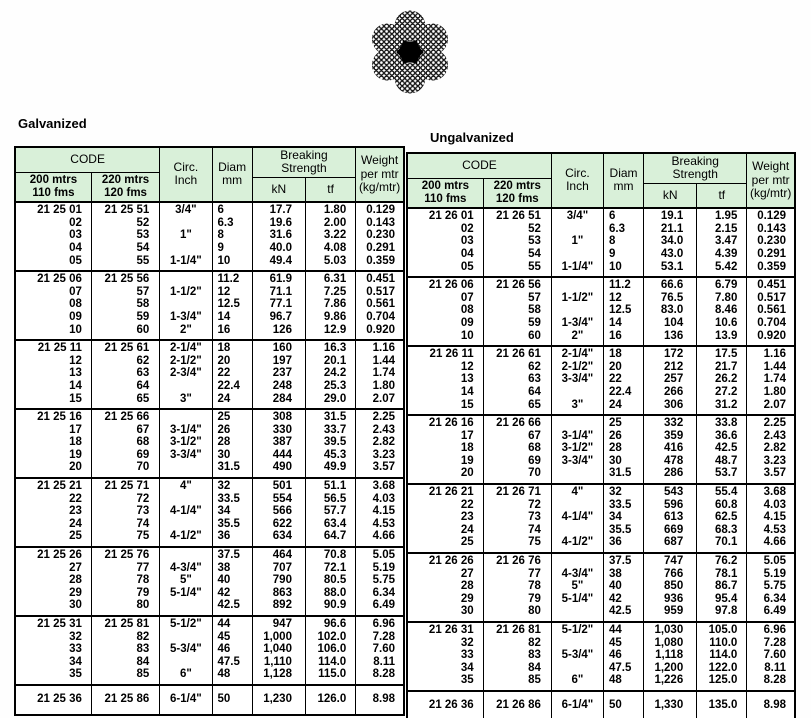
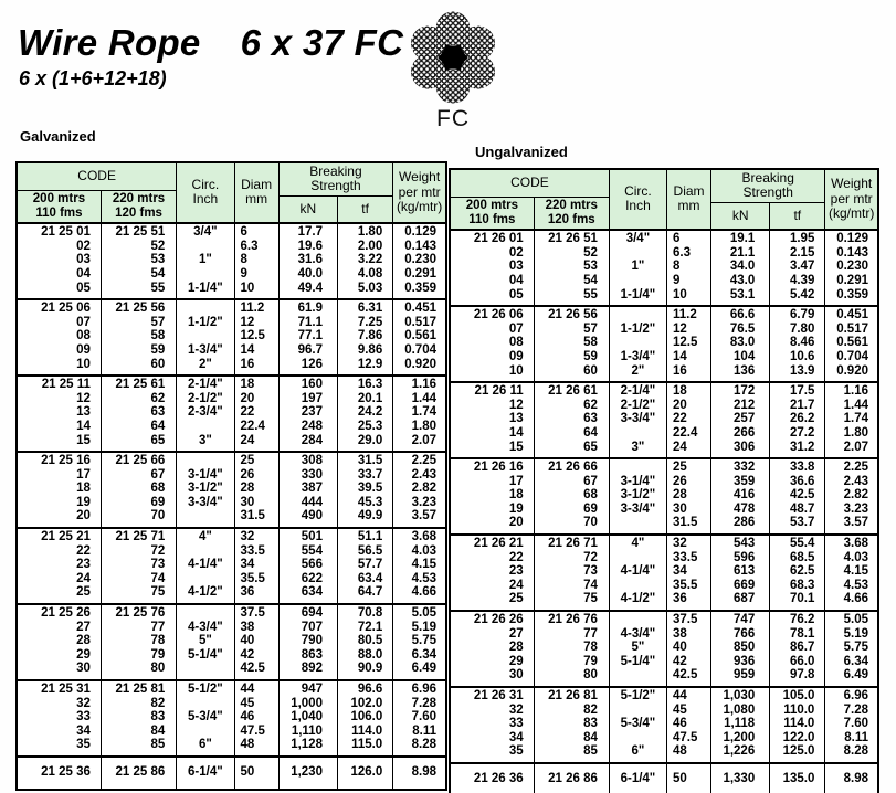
+ Wire Rope 6 x 37 FC
+ 6 x (1+6+12+18)
+ FC
  Galvanized
  Ungalvanized
  CODE	Circ. Inch	Diam mm	Breaking Strength	Weight per mtr (kg/mtr)
  200 mtrs 110 fms	220 mtrs 120 fms
  kN	tf
  21 25 01	21 25 51	3/4"	6	17.7	1.80	0.129
  02	52		6.3	19.6	2.00	0.143
  03	53	1"	8	31.6	3.22	0.230
  04	54		9	40.0	4.08	0.291
  05	55	1-1/4"	10	49.4	5.03	0.359
  21 25 06	21 25 56		11.2	61.9	6.31	0.451
  07	57	1-1/2"	12	71.1	7.25	0.517
  08	58		12.5	77.1	7.86	0.561
  09	59	1-3/4"	14	96.7	9.86	0.704
  10	60	2"	16	126	12.9	0.920
  21 25 11	21 25 61	2-1/4"	18	160	16.3	1.16
  12	62	2-1/2"	20	197	20.1	1.44
  13	63	2-3/4"	22	237	24.2	1.74
  14	64		22.4	248	25.3	1.80
  15	65	3"	24	284	29.0	2.07
  21 25 16	21 25 66		25	308	31.5	2.25
  17	67	3-1/4"	26	330	33.7	2.43
  18	68	3-1/2"	28	387	39.5	2.82
  19	69	3-3/4"	30	444	45.3	3.23
  20	70		31.5	490	49.9	3.57
  21 25 21	21 25 71	4"	32	501	51.1	3.68
  22	72		33.5	554	56.5	4.03
  23	73	4-1/4"	34	566	57.7	4.15
  24	74		35.5	622	63.4	4.53
  25	75	4-1/2"	36	634	64.7	4.66
- 21 25 26	21 25 76		37.5	464	70.8	5.05
+ 21 25 26	21 25 76		37.5	694	70.8	5.05
  27	77	4-3/4"	38	707	72.1	5.19
  28	78	5"	40	790	80.5	5.75
  29	79	5-1/4"	42	863	88.0	6.34
  30	80		42.5	892	90.9	6.49
  21 25 31	21 25 81	5-1/2"	44	947	96.6	6.96
  32	82		45	1,000	102.0	7.28
  33	83	5-3/4"	46	1,040	106.0	7.60
  34	84		47.5	1,110	114.0	8.11
  35	85	6"	48	1,128	115.0	8.28
  21 25 36	21 25 86	6-1/4"	50	1,230	126.0	8.98
  CODE	Circ. Inch	Diam mm	Breaking Strength	Weight per mtr (kg/mtr)
  200 mtrs 110 fms	220 mtrs 120 fms
  kN	tf
  21 26 01	21 26 51	3/4"	6	19.1	1.95	0.129
  02	52		6.3	21.1	2.15	0.143
  03	53	1"	8	34.0	3.47	0.230
  04	54		9	43.0	4.39	0.291
  05	55	1-1/4"	10	53.1	5.42	0.359
  21 26 06	21 26 56		11.2	66.6	6.79	0.451
  07	57	1-1/2"	12	76.5	7.80	0.517
  08	58		12.5	83.0	8.46	0.561
  09	59	1-3/4"	14	104	10.6	0.704
  10	60	2"	16	136	13.9	0.920
  21 26 11	21 26 61	2-1/4"	18	172	17.5	1.16
  12	62	2-1/2"	20	212	21.7	1.44
  13	63	3-3/4"	22	257	26.2	1.74
  14	64		22.4	266	27.2	1.80
  15	65	3"	24	306	31.2	2.07
  21 26 16	21 26 66		25	332	33.8	2.25
  17	67	3-1/4"	26	359	36.6	2.43
  18	68	3-1/2"	28	416	42.5	2.82
  19	69	3-3/4"	30	478	48.7	3.23
  20	70		31.5	286	53.7	3.57
  21 26 21	21 26 71	4"	32	543	55.4	3.68
- 22	72		33.5	596	60.8	4.03
+ 22	72		33.5	596	68.5	4.03
  23	73	4-1/4"	34	613	62.5	4.15
  24	74		35.5	669	68.3	4.53
  25	75	4-1/2"	36	687	70.1	4.66
  21 26 26	21 26 76		37.5	747	76.2	5.05
  27	77	4-3/4"	38	766	78.1	5.19
  28	78	5"	40	850	86.7	5.75
- 29	79	5-1/4"	42	936	95.4	6.34
+ 29	79	5-1/4"	42	936	66.0	6.34
  30	80		42.5	959	97.8	6.49
  21 26 31	21 26 81	5-1/2"	44	1,030	105.0	6.96
  32	82		45	1,080	110.0	7.28
  33	83	5-3/4"	46	1,118	114.0	7.60
  34	84		47.5	1,200	122.0	8.11
  35	85	6"	48	1,226	125.0	8.28
  21 26 36	21 26 86	6-1/4"	50	1,330	135.0	8.98
